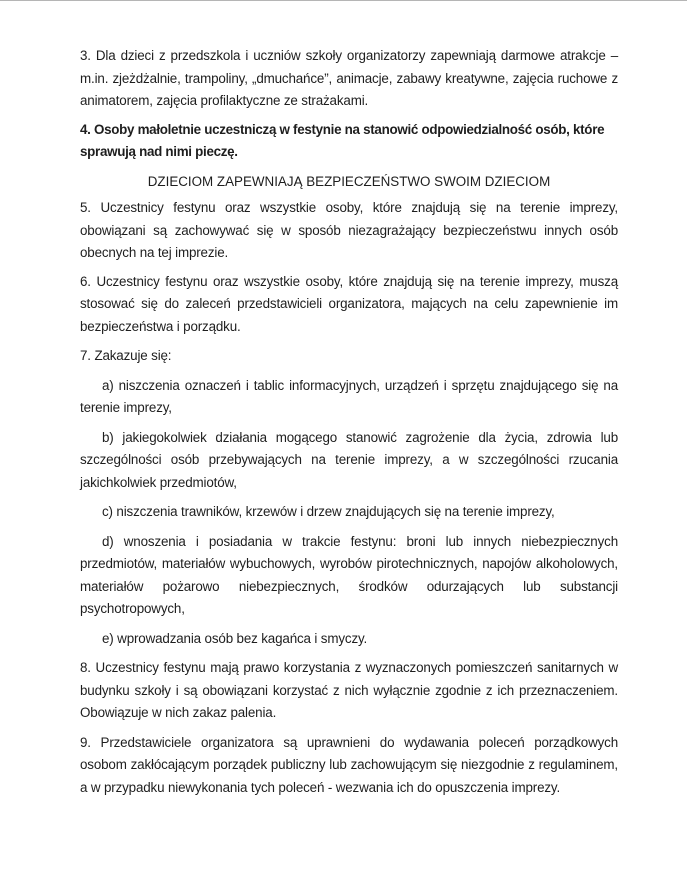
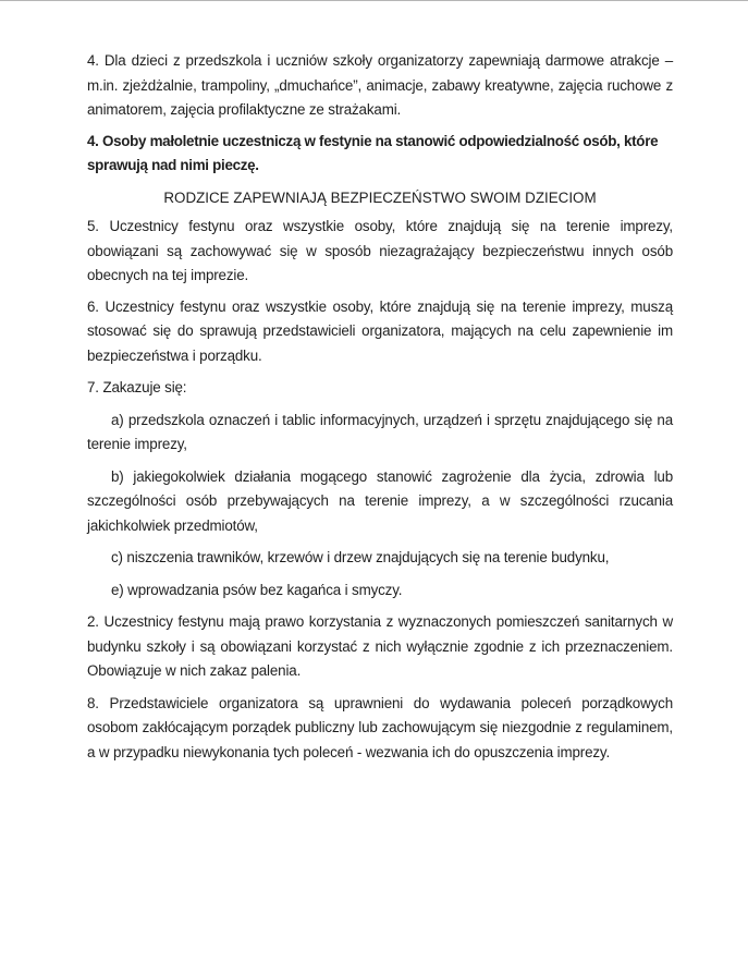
- 3. Dla dzieci z przedszkola i uczniów szkoły organizatorzy zapewniają darmowe atrakcje – m.in. zjeżdżalnie, trampoliny, „dmuchańce”, animacje, zabawy kreatywne, zajęcia ruchowe z animatorem, zajęcia profilaktyczne ze strażakami.
+ 4. Dla dzieci z przedszkola i uczniów szkoły organizatorzy zapewniają darmowe atrakcje – m.in. zjeżdżalnie, trampoliny, „dmuchańce”, animacje, zabawy kreatywne, zajęcia ruchowe z animatorem, zajęcia profilaktyczne ze strażakami.
  4. Osoby małoletnie uczestniczą w festynie na stanowić odpowiedzialność osób, które sprawują nad nimi pieczę.
- DZIECIOM ZAPEWNIAJĄ BEZPIECZEŃSTWO SWOIM DZIECIOM
+ RODZICE ZAPEWNIAJĄ BEZPIECZEŃSTWO SWOIM DZIECIOM
  5. Uczestnicy festynu oraz wszystkie osoby, które znajdują się na terenie imprezy, obowiązani są zachowywać się w sposób niezagrażający bezpieczeństwu innych osób obecnych na tej imprezie.
- 6. Uczestnicy festynu oraz wszystkie osoby, które znajdują się na terenie imprezy, muszą stosować się do zaleceń przedstawicieli organizatora, mających na celu zapewnienie im bezpieczeństwa i porządku.
+ 6. Uczestnicy festynu oraz wszystkie osoby, które znajdują się na terenie imprezy, muszą stosować się do sprawują przedstawicieli organizatora, mających na celu zapewnienie im bezpieczeństwa i porządku.
  7. Zakazuje się:
- a) niszczenia oznaczeń i tablic informacyjnych, urządzeń i sprzętu znajdującego się na terenie imprezy,
+ a) przedszkola oznaczeń i tablic informacyjnych, urządzeń i sprzętu znajdującego się na terenie imprezy,
  b) jakiegokolwiek działania mogącego stanowić zagrożenie dla życia, zdrowia lub szczególności osób przebywających na terenie imprezy, a w szczególności rzucania jakichkolwiek przedmiotów,
- c) niszczenia trawników, krzewów i drzew znajdujących się na terenie imprezy,
+ c) niszczenia trawników, krzewów i drzew znajdujących się na terenie budynku,
- d) wnoszenia i posiadania w trakcie festynu: broni lub innych niebezpiecznych przedmiotów, materiałów wybuchowych, wyrobów pirotechnicznych, napojów alkoholowych, materiałów pożarowo niebezpiecznych, środków odurzających lub substancji psychotropowych,
- e) wprowadzania osób bez kagańca i smyczy.
+ e) wprowadzania psów bez kagańca i smyczy.
- 8. Uczestnicy festynu mają prawo korzystania z wyznaczonych pomieszczeń sanitarnych w budynku szkoły i są obowiązani korzystać z nich wyłącznie zgodnie z ich przeznaczeniem. Obowiązuje w nich zakaz palenia.
+ 2. Uczestnicy festynu mają prawo korzystania z wyznaczonych pomieszczeń sanitarnych w budynku szkoły i są obowiązani korzystać z nich wyłącznie zgodnie z ich przeznaczeniem. Obowiązuje w nich zakaz palenia.
- 9. Przedstawiciele organizatora są uprawnieni do wydawania poleceń porządkowych osobom zakłócającym porządek publiczny lub zachowującym się niezgodnie z regulaminem, a w przypadku niewykonania tych poleceń - wezwania ich do opuszczenia imprezy.
+ 8. Przedstawiciele organizatora są uprawnieni do wydawania poleceń porządkowych osobom zakłócającym porządek publiczny lub zachowującym się niezgodnie z regulaminem, a w przypadku niewykonania tych poleceń - wezwania ich do opuszczenia imprezy.
